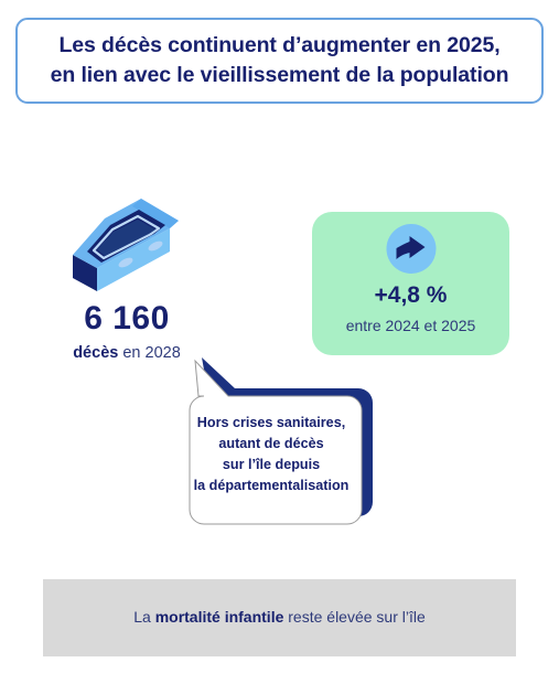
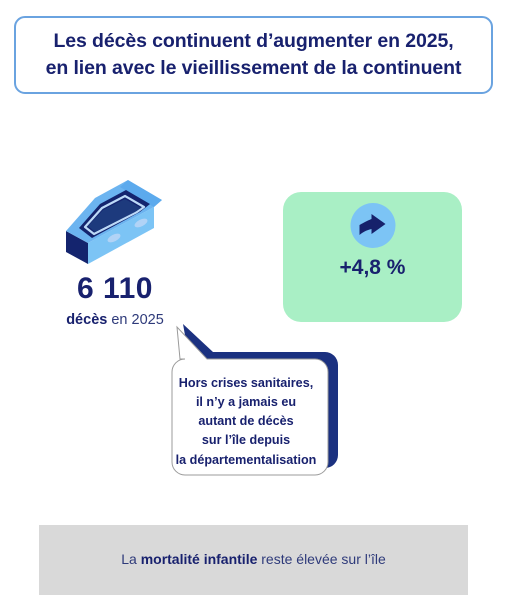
  Les décès continuent d’augmenter en 2025,
- en lien avec le vieillissement de la population
+ en lien avec le vieillissement de la continuent
- 6 160
+ 6 110
- décès en 2028
+ décès en 2025
  +4,8 %
- entre 2024 et 2025
  Hors crises sanitaires,
+ il n’y a jamais eu
  autant de décès
  sur l’île depuis
  la départementalisation
  La mortalité infantile reste élevée sur l’île
